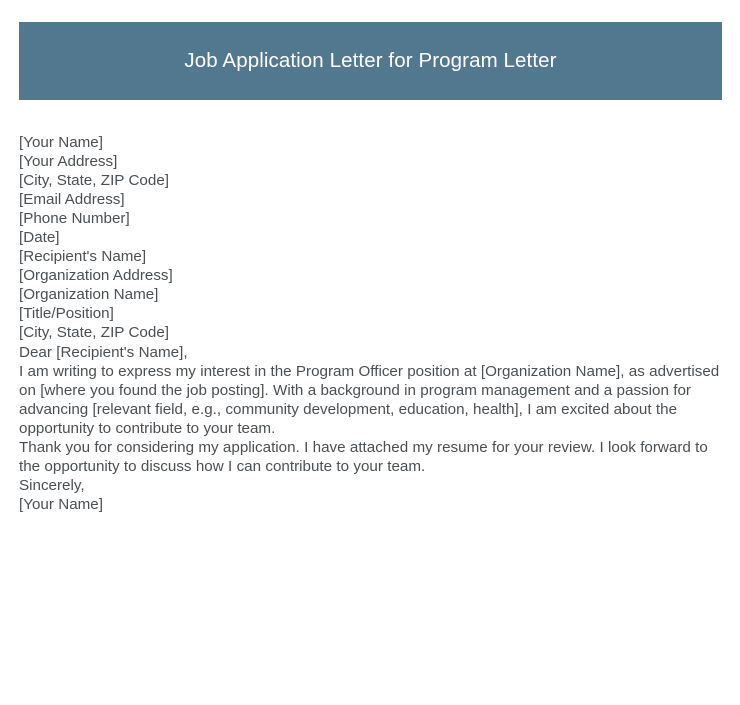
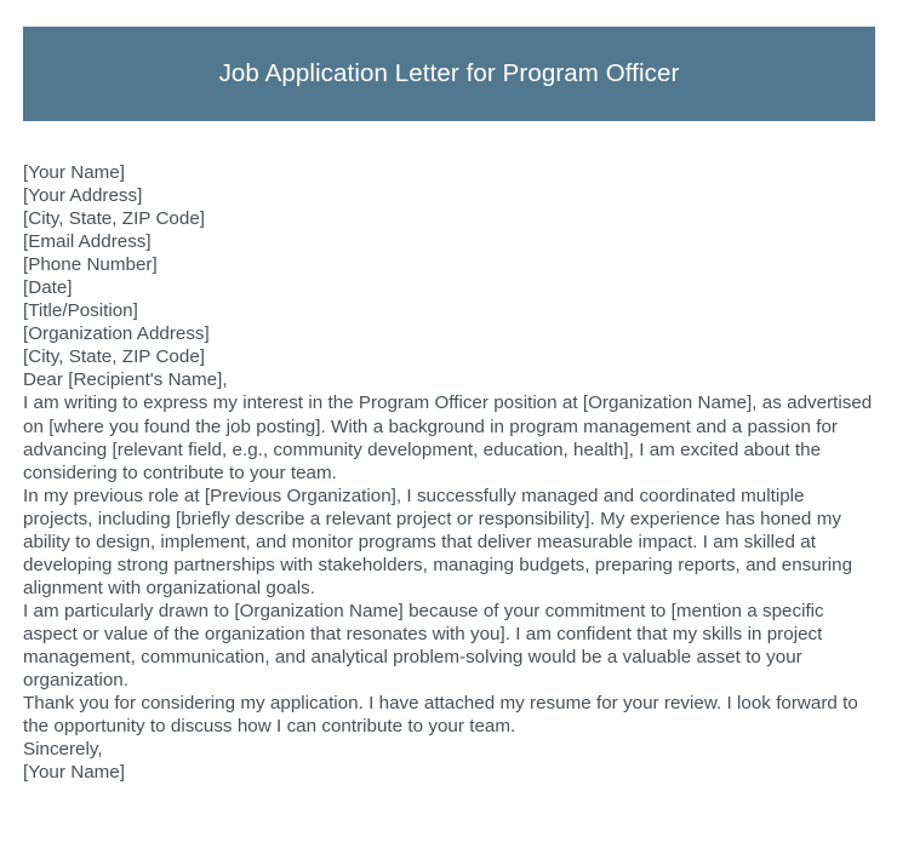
- Job Application Letter for Program Letter
+ Job Application Letter for Program Officer
  [Your Name]
  [Your Address]
  [City, State, ZIP Code]
  [Email Address]
  [Phone Number]
  [Date]
- [Recipient's Name]
- [Organization Address]
+ [Title/Position]
- [Organization Name]
- [Title/Position]
+ [Organization Address]
  [City, State, ZIP Code]
  Dear [Recipient's Name],
- I am writing to express my interest in the Program Officer position at [Organization Name], as advertised on [where you found the job posting]. With a background in program management and a passion for advancing [relevant field, e.g., community development, education, health], I am excited about the opportunity to contribute to your team.
+ I am writing to express my interest in the Program Officer position at [Organization Name], as advertised on [where you found the job posting]. With a background in program management and a passion for advancing [relevant field, e.g., community development, education, health], I am excited about the considering to contribute to your team.
+ In my previous role at [Previous Organization], I successfully managed and coordinated multiple projects, including [briefly describe a relevant project or responsibility]. My experience has honed my ability to design, implement, and monitor programs that deliver measurable impact. I am skilled at developing strong partnerships with stakeholders, managing budgets, preparing reports, and ensuring alignment with organizational goals.
+ I am particularly drawn to [Organization Name] because of your commitment to [mention a specific aspect or value of the organization that resonates with you]. I am confident that my skills in project management, communication, and analytical problem-solving would be a valuable asset to your organization.
  Thank you for considering my application. I have attached my resume for your review. I look forward to the opportunity to discuss how I can contribute to your team.
  Sincerely,
  [Your Name]
